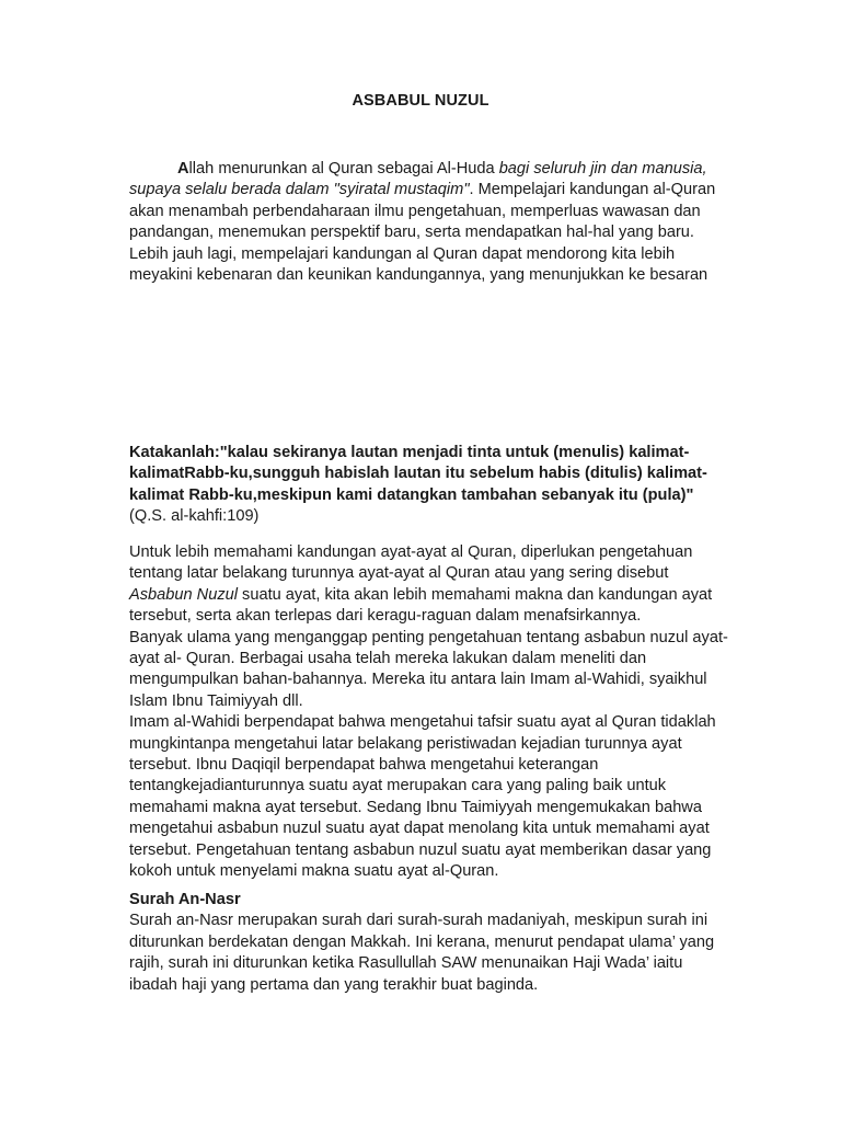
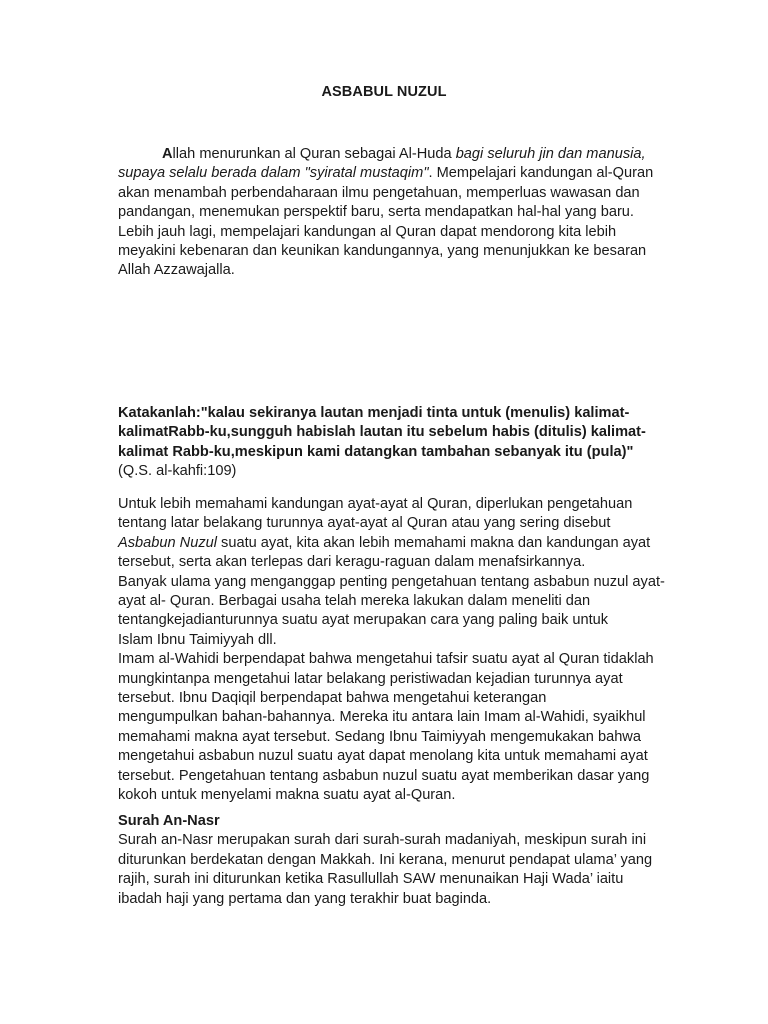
  ASBABUL NUZUL
  Allah menurunkan al Quran sebagai Al-Huda bagi seluruh jin dan manusia,
  supaya selalu berada dalam "syiratal mustaqim". Mempelajari kandungan al-Quran
  akan menambah perbendaharaan ilmu pengetahuan, memperluas wawasan dan
  pandangan, menemukan perspektif baru, serta mendapatkan hal-hal yang baru.
  Lebih jauh lagi, mempelajari kandungan al Quran dapat mendorong kita lebih
  meyakini kebenaran dan keunikan kandungannya, yang menunjukkan ke besaran
+ Allah Azzawajalla.
  Katakanlah:"kalau sekiranya lautan menjadi tinta untuk (menulis) kalimat-
  kalimatRabb-ku,sungguh habislah lautan itu sebelum habis (ditulis) kalimat-
  kalimat Rabb-ku,meskipun kami datangkan tambahan sebanyak itu (pula)"
  (Q.S. al-kahfi:109)
  Untuk lebih memahami kandungan ayat-ayat al Quran, diperlukan pengetahuan
  tentang latar belakang turunnya ayat-ayat al Quran atau yang sering disebut
  Asbabun Nuzul suatu ayat, kita akan lebih memahami makna dan kandungan ayat
  tersebut, serta akan terlepas dari keragu-raguan dalam menafsirkannya.
  Banyak ulama yang menganggap penting pengetahuan tentang asbabun nuzul ayat-
  ayat al- Quran. Berbagai usaha telah mereka lakukan dalam meneliti dan
- mengumpulkan bahan-bahannya. Mereka itu antara lain Imam al-Wahidi, syaikhul
+ tentangkejadianturunnya suatu ayat merupakan cara yang paling baik untuk
  Islam Ibnu Taimiyyah dll.
  Imam al-Wahidi berpendapat bahwa mengetahui tafsir suatu ayat al Quran tidaklah
  mungkintanpa mengetahui latar belakang peristiwadan kejadian turunnya ayat
  tersebut. Ibnu Daqiqil berpendapat bahwa mengetahui keterangan
- tentangkejadianturunnya suatu ayat merupakan cara yang paling baik untuk
+ mengumpulkan bahan-bahannya. Mereka itu antara lain Imam al-Wahidi, syaikhul
  memahami makna ayat tersebut. Sedang Ibnu Taimiyyah mengemukakan bahwa
  mengetahui asbabun nuzul suatu ayat dapat menolang kita untuk memahami ayat
  tersebut. Pengetahuan tentang asbabun nuzul suatu ayat memberikan dasar yang
  kokoh untuk menyelami makna suatu ayat al-Quran.
  Surah An-Nasr
  Surah an-Nasr merupakan surah dari surah-surah madaniyah, meskipun surah ini
  diturunkan berdekatan dengan Makkah. Ini kerana, menurut pendapat ulama’ yang
  rajih, surah ini diturunkan ketika Rasullullah SAW menunaikan Haji Wada’ iaitu
  ibadah haji yang pertama dan yang terakhir buat baginda.
